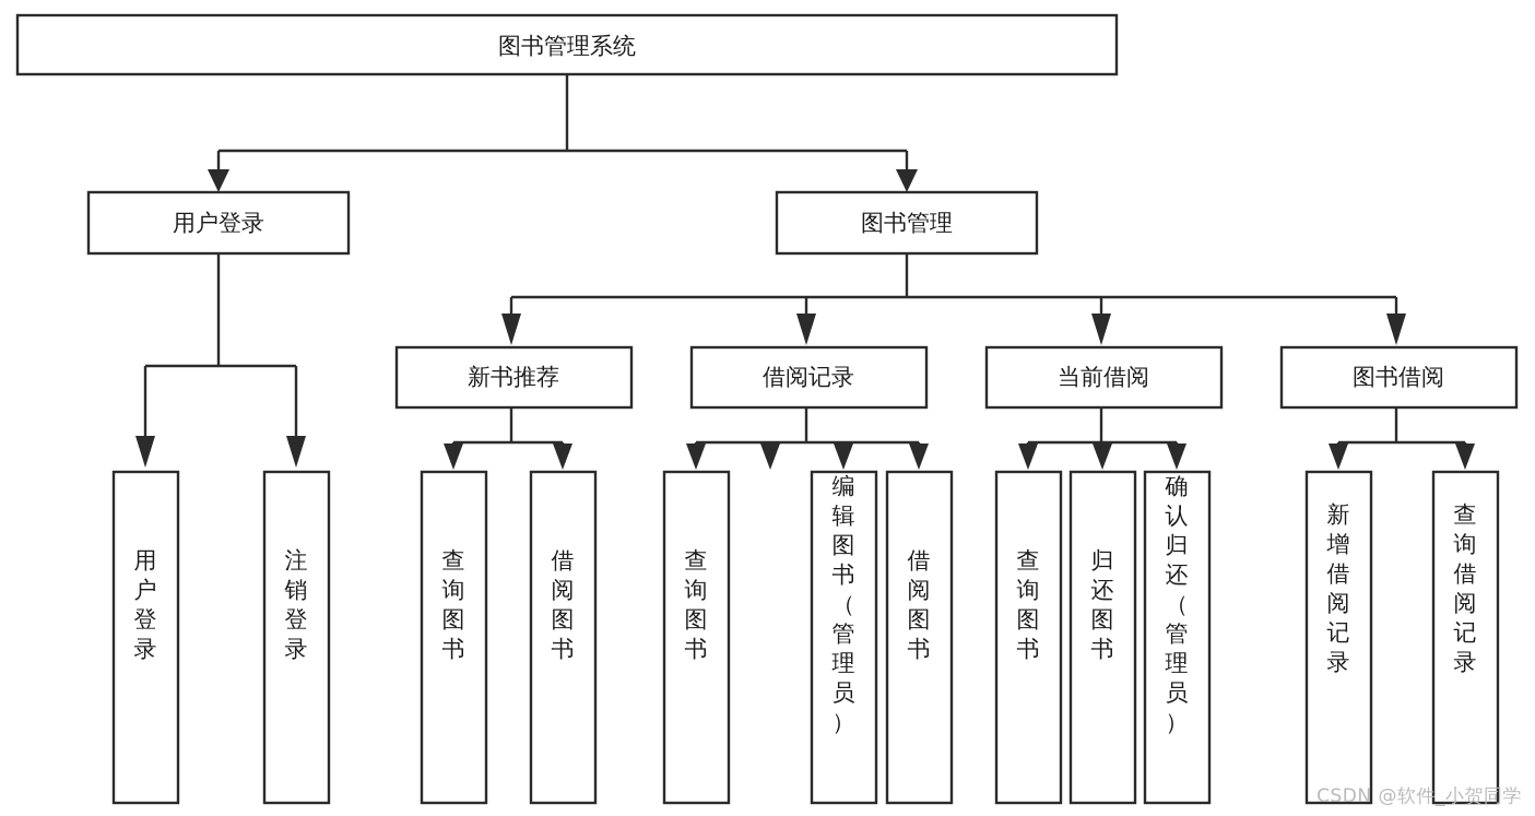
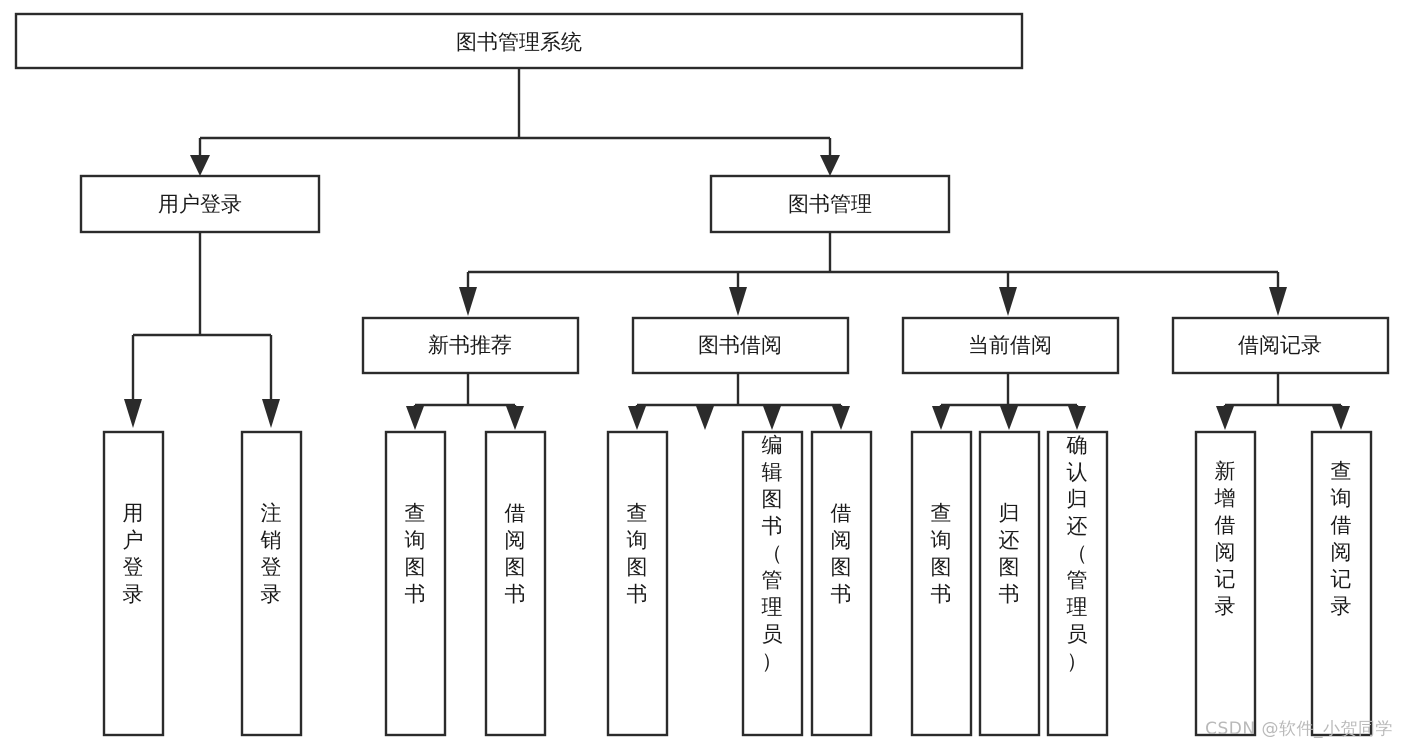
  图书管理系统
  用户登录
  图书管理
  新书推荐
- 借阅记录
+ 图书借阅
  当前借阅
- 图书借阅
+ 借阅记录
  用户登录
  注销登录
  查询图书
  借阅图书
  查询图书
  编辑图书（管理员）
  借阅图书
  查询图书
  归还图书
  确认归还（管理员）
  新增借阅记录
  查询借阅记录
  CSDN @软件_小贺同学
